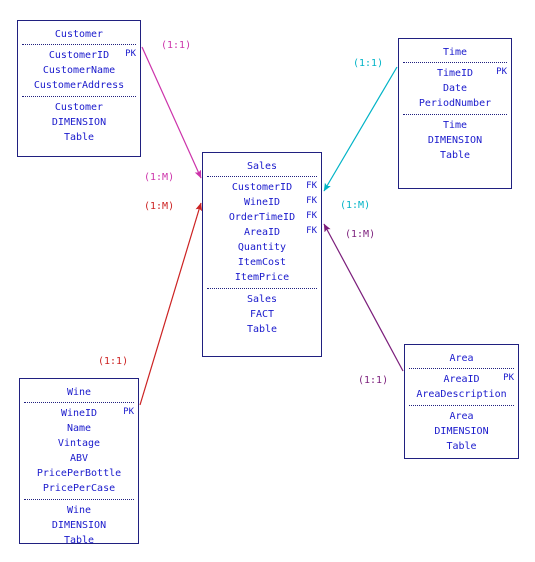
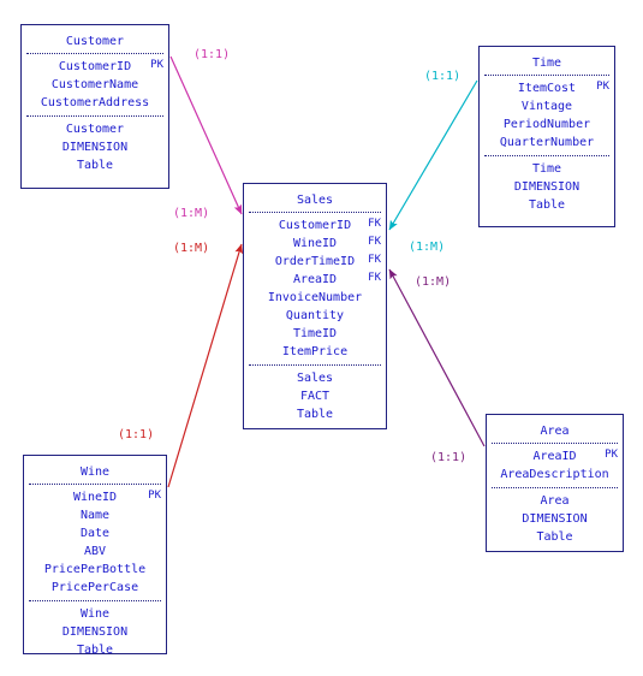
  Customer
  CustomerID
  PK
  CustomerName
  CustomerAddress
  Customer
  DIMENSION
  Table
  Time
- TimeID
+ ItemCost
  PK
- Date
+ Vintage
  PeriodNumber
+ QuarterNumber
  Time
  DIMENSION
  Table
  Sales
  CustomerID
  FK
  WineID
  FK
  OrderTimeID
  FK
  AreaID
  FK
+ InvoiceNumber
  Quantity
- ItemCost
+ TimeID
  ItemPrice
  Sales
  FACT
  Table
  Wine
  WineID
  PK
  Name
- Vintage
+ Date
  ABV
  PricePerBottle
  PricePerCase
  Wine
  DIMENSION
  Table
  Area
  AreaID
  PK
  AreaDescription
  Area
  DIMENSION
  Table
  (1:1)
  (1:M)
  (1:M)
  (1:1)
  (1:1)
  (1:M)
  (1:M)
  (1:1)
